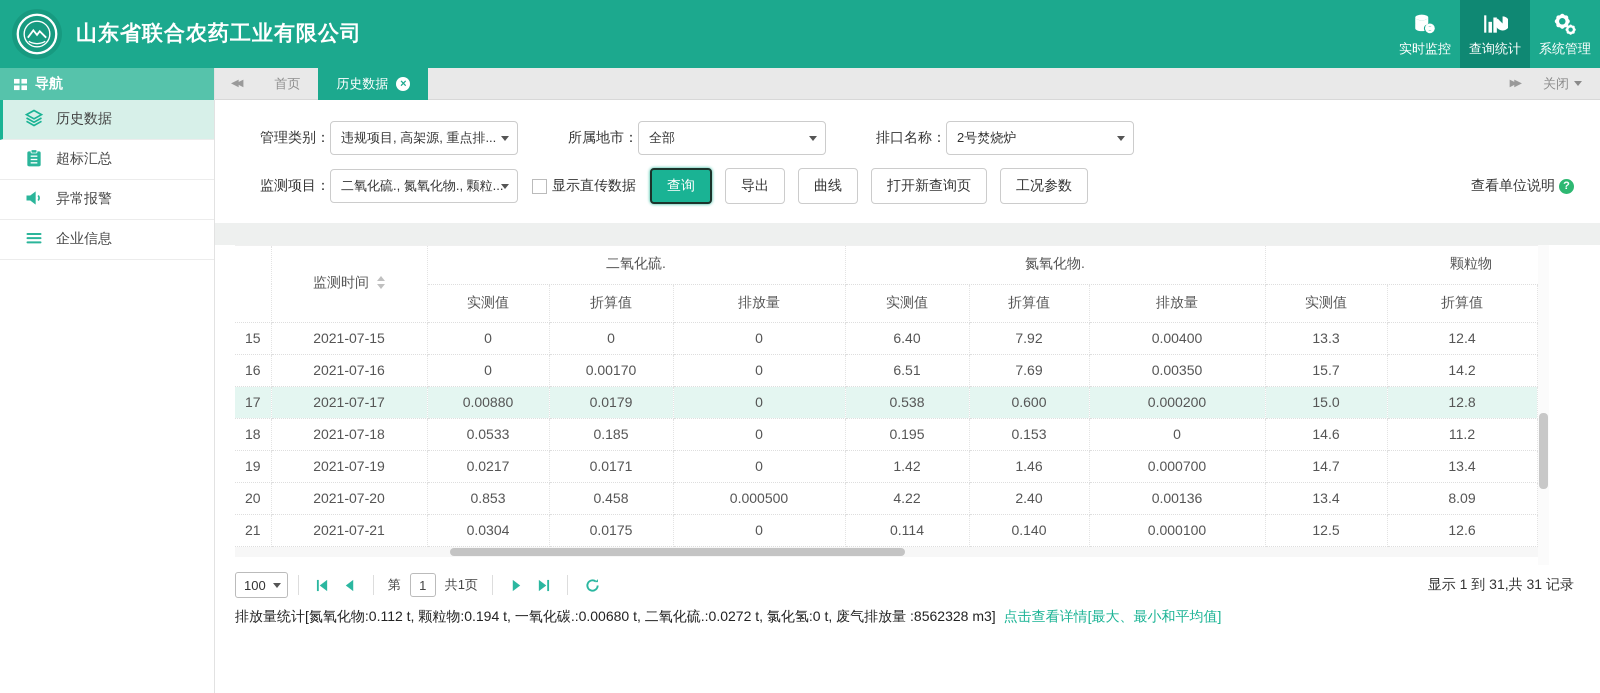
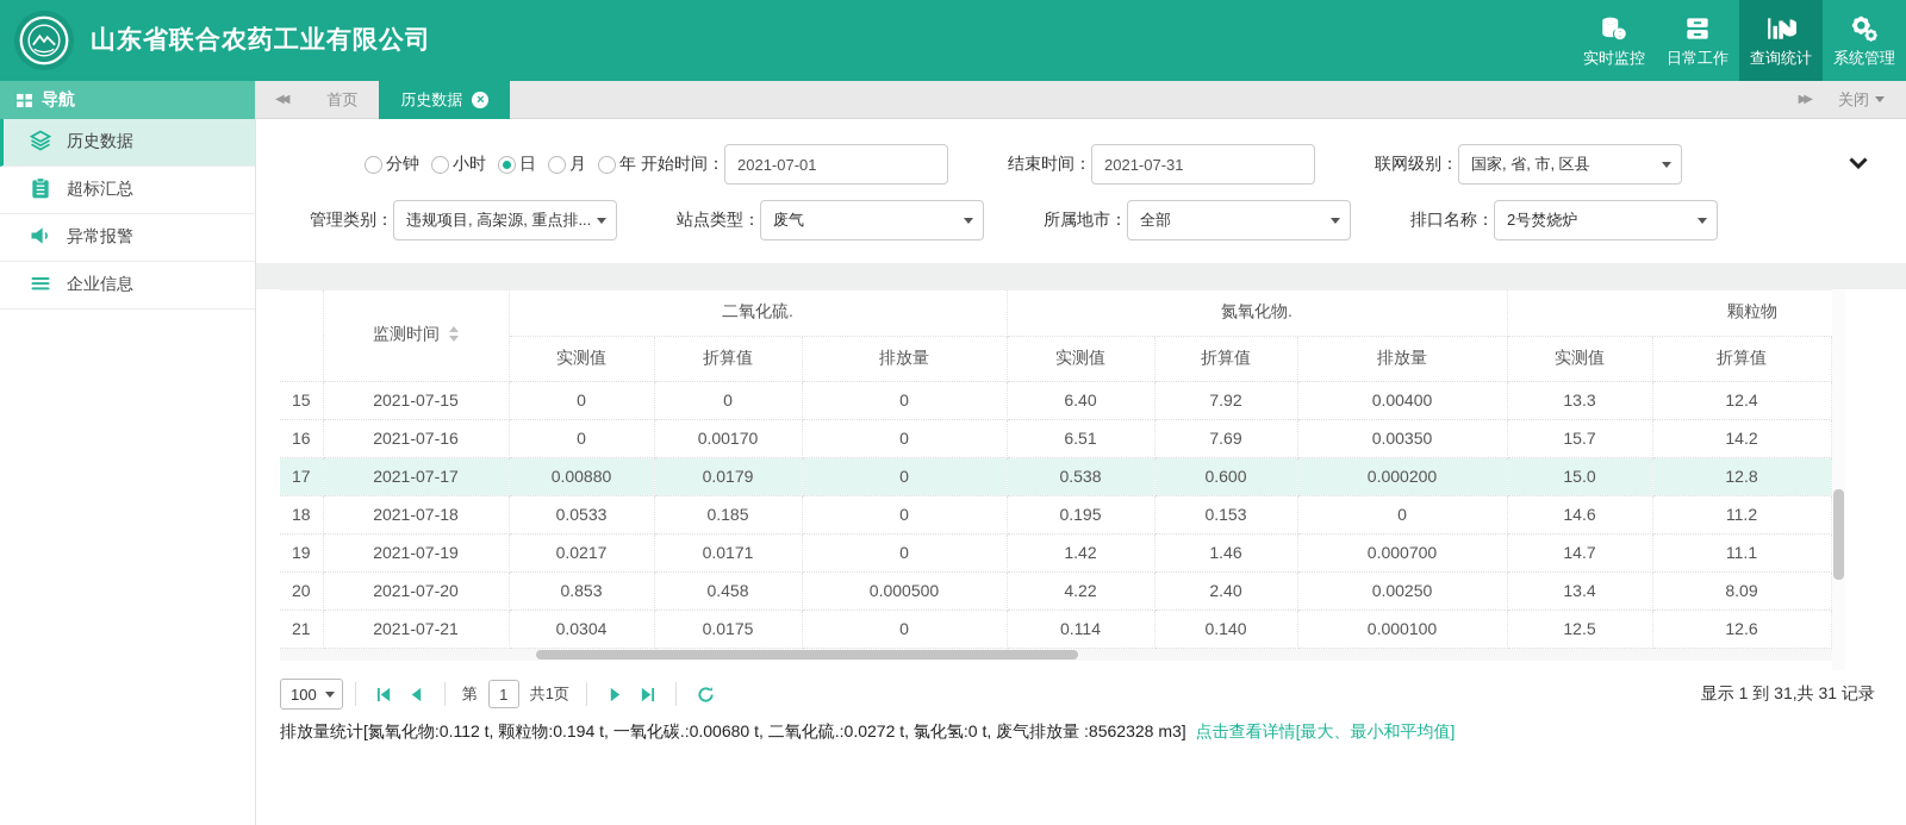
  山东省联合农药工业有限公司
  实时监控
+ 日常工作
  查询统计
  系统管理
  导航
  历史数据
  超标汇总
  异常报警
  企业信息
  ◀◀
  首页
  历史数据
  ×
  ▶▶
  关闭
+ 分钟
+ 小时
+ 日
+ 月
+ 年
+ 开始时间：
+ 2021-07-01
+ 结束时间：
+ 2021-07-31
+ 联网级别：
+ 国家, 省, 市, 区县
  管理类别：
  违规项目, 高架源, 重点排...
+ 站点类型：
+ 废气
  所属地市：
  全部
  排口名称：
  2号焚烧炉
- 监测项目：
- 二氧化硫., 氮氧化物., 颗粒...
- 显示直传数据
- 查询
- 导出
- 曲线
- 打开新查询页
- 工况参数
- 查看单位说明
- ?
  	监测时间	二氧化硫.	氮氧化物.	颗粒物
  实测值	折算值	排放量	实测值	折算值	排放量	实测值	折算值
  15	2021-07-15	0	0	0	6.40	7.92	0.00400	13.3	12.4
  16	2021-07-16	0	0.00170	0	6.51	7.69	0.00350	15.7	14.2
  17	2021-07-17	0.00880	0.0179	0	0.538	0.600	0.000200	15.0	12.8
  18	2021-07-18	0.0533	0.185	0	0.195	0.153	0	14.6	11.2
- 19	2021-07-19	0.0217	0.0171	0	1.42	1.46	0.000700	14.7	13.4
+ 19	2021-07-19	0.0217	0.0171	0	1.42	1.46	0.000700	14.7	11.1
- 20	2021-07-20	0.853	0.458	0.000500	4.22	2.40	0.00136	13.4	8.09
+ 20	2021-07-20	0.853	0.458	0.000500	4.22	2.40	0.00250	13.4	8.09
  21	2021-07-21	0.0304	0.0175	0	0.114	0.140	0.000100	12.5	12.6
  100
  第
  1
  共1页
  显示 1 到 31,共 31 记录
  排放量统计[氮氧化物:0.112 t, 颗粒物:0.194 t, 一氧化碳.:0.00680 t, 二氧化硫.:0.0272 t, 氯化氢:0 t, 废气排放量 :8562328 m3] 点击查看详情[最大、最小和平均值]
